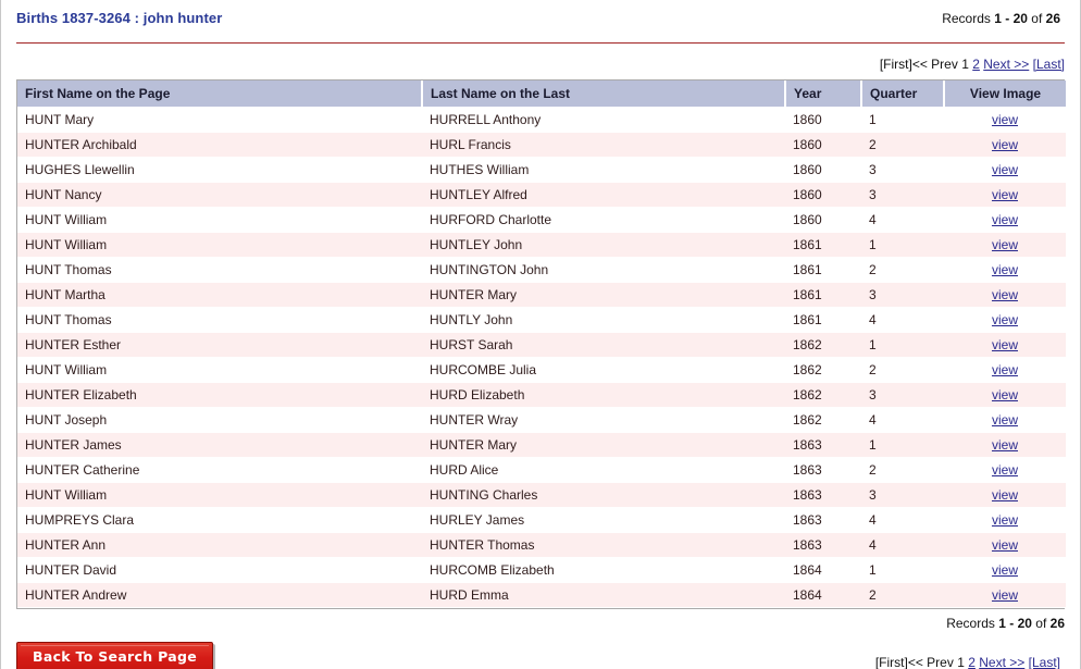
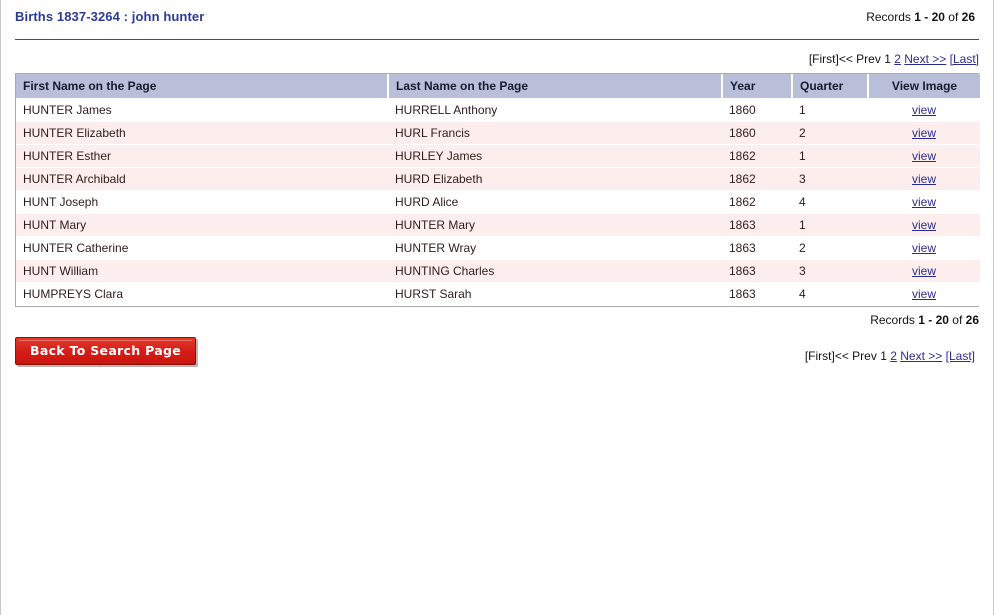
  Births 1837-3264 : john hunter
  Records 1 - 20 of 26
  [First]<< Prev 1 2 Next >> [Last]
- First Name on the Page	Last Name on the Last	Year	Quarter	View Image
+ First Name on the Page	Last Name on the Page	Year	Quarter	View Image
- HUNT Mary	HURRELL Anthony	1860	1	view
+ HUNTER James	HURRELL Anthony	1860	1	view
- HUNTER Archibald	HURL Francis	1860	2	view
+ HUNTER Elizabeth	HURL Francis	1860	2	view
- HUGHES Llewellin	HUTHES William	1860	3	view
- HUNT Nancy	HUNTLEY Alfred	1860	3	view
- HUNT William	HURFORD Charlotte	1860	4	view
- HUNT William	HUNTLEY John	1861	1	view
- HUNT Thomas	HUNTINGTON John	1861	2	view
- HUNT Martha	HUNTER Mary	1861	3	view
- HUNT Thomas	HUNTLY John	1861	4	view
- HUNTER Esther	HURST Sarah	1862	1	view
+ HUNTER Esther	HURLEY James	1862	1	view
- HUNT William	HURCOMBE Julia	1862	2	view
- HUNTER Elizabeth	HURD Elizabeth	1862	3	view
+ HUNTER Archibald	HURD Elizabeth	1862	3	view
- HUNT Joseph	HUNTER Wray	1862	4	view
+ HUNT Joseph	HURD Alice	1862	4	view
- HUNTER James	HUNTER Mary	1863	1	view
+ HUNT Mary	HUNTER Mary	1863	1	view
- HUNTER Catherine	HURD Alice	1863	2	view
+ HUNTER Catherine	HUNTER Wray	1863	2	view
  HUNT William	HUNTING Charles	1863	3	view
- HUMPREYS Clara	HURLEY James	1863	4	view
+ HUMPREYS Clara	HURST Sarah	1863	4	view
- HUNTER Ann	HUNTER Thomas	1863	4	view
- HUNTER David	HURCOMB Elizabeth	1864	1	view
- HUNTER Andrew	HURD Emma	1864	2	view
  Records 1 - 20 of 26
  Back To Search Page
  [First]<< Prev 1 2 Next >> [Last]
